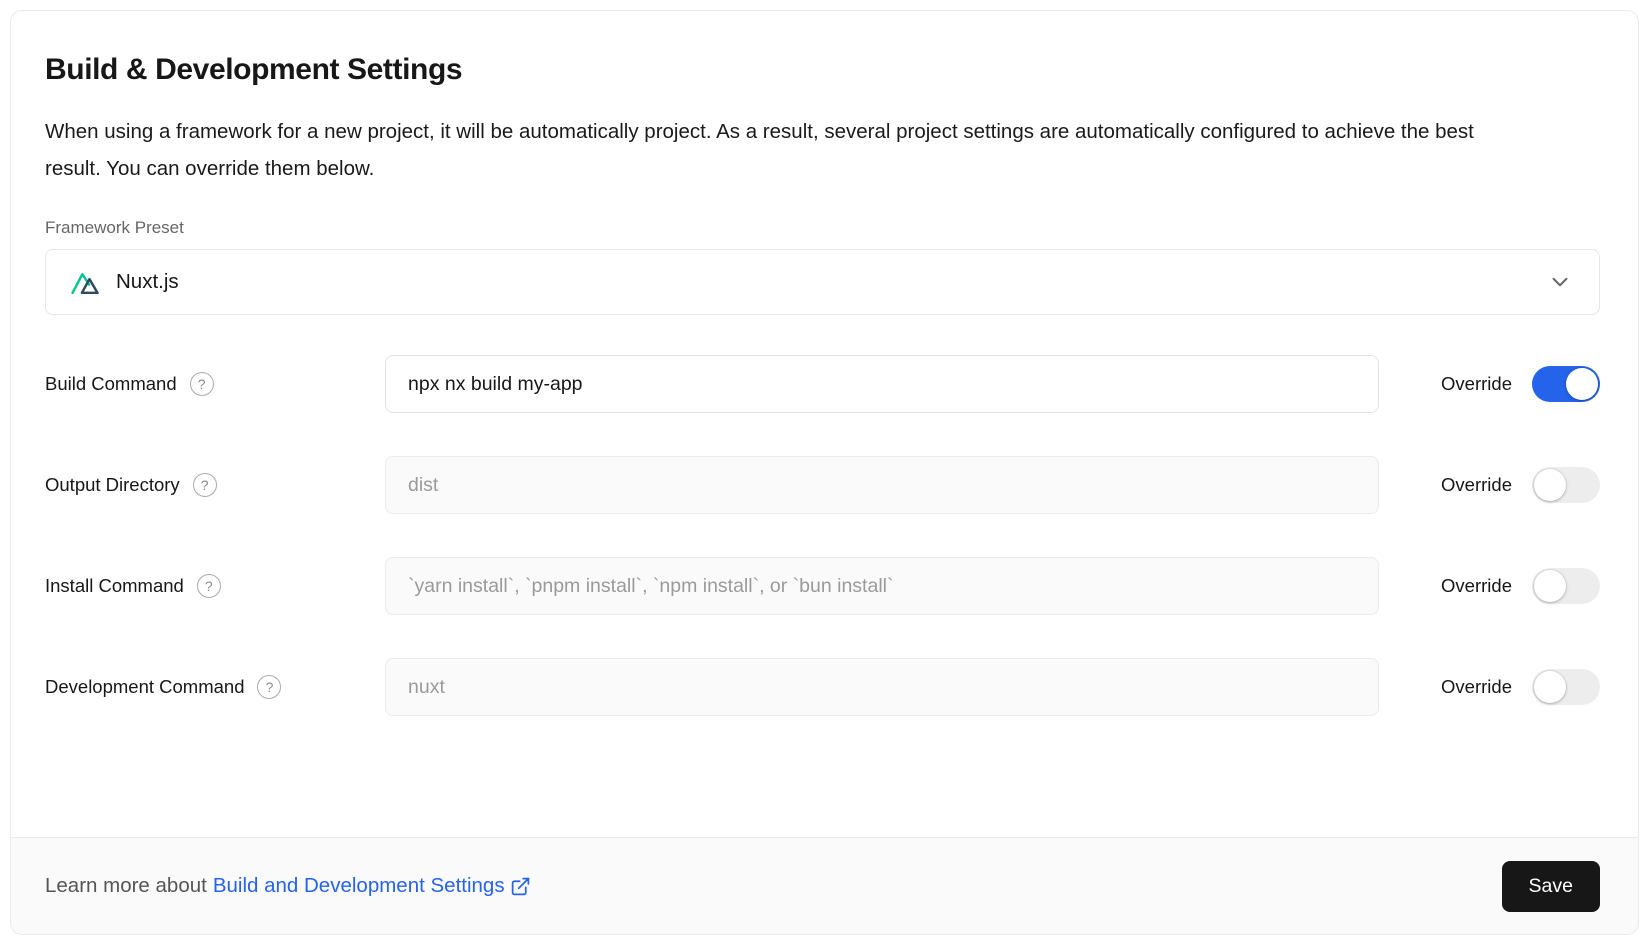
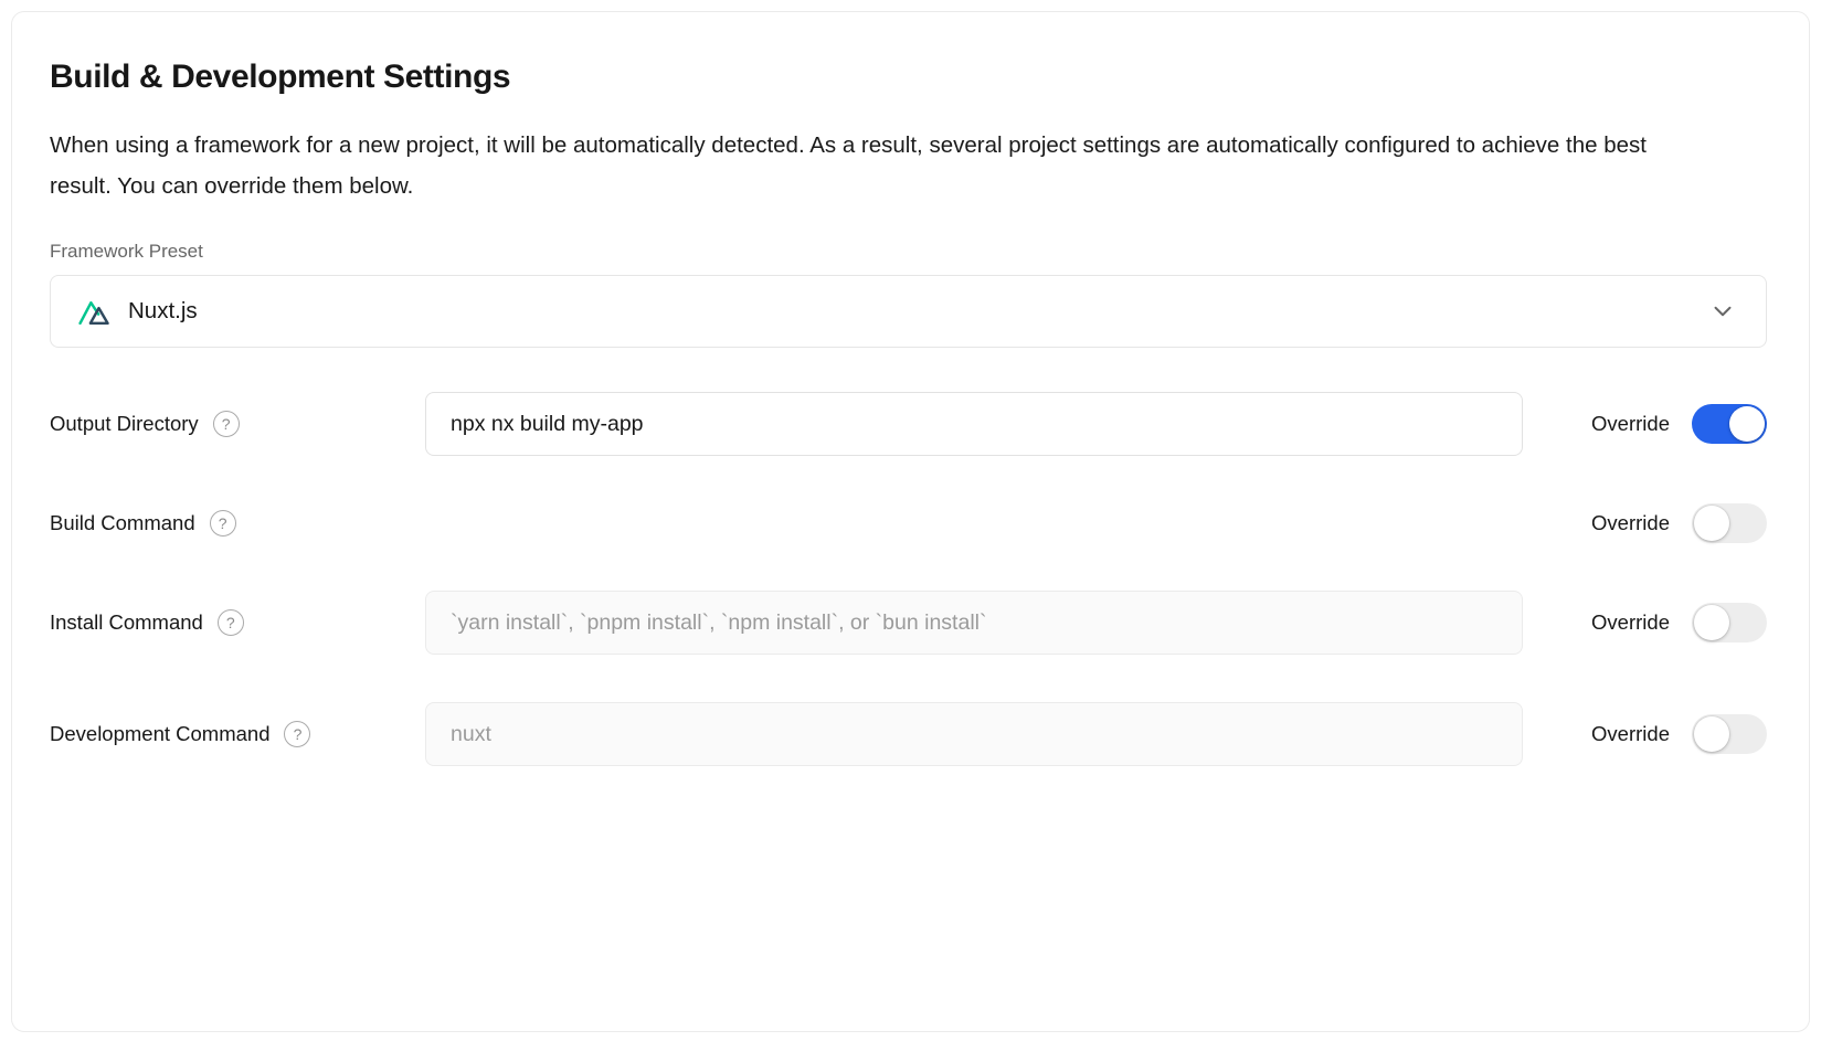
  Build & Development Settings
- When using a framework for a new project, it will be automatically project. As a result, several project settings are automatically configured to achieve the best result. You can override them below.
+ When using a framework for a new project, it will be automatically detected. As a result, several project settings are automatically configured to achieve the best result. You can override them below.
  Framework Preset
  Nuxt.js
- Build Command
+ Output Directory
  ?
  npx nx build my-app
  Override
- Output Directory
+ Build Command
  ?
- dist
  Override
  Install Command
  ?
  `yarn install`, `pnpm install`, `npm install`, or `bun install`
  Override
  Development Command
  ?
  nuxt
  Override
- Learn more about
- Build and Development Settings
- Save
